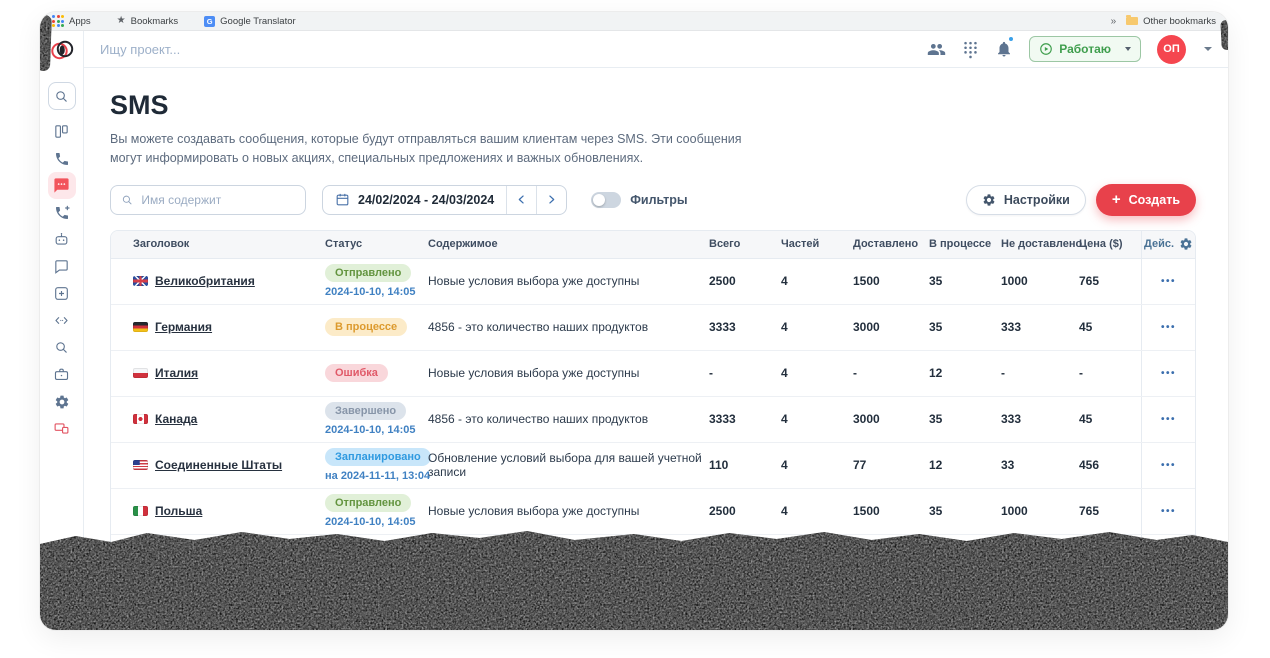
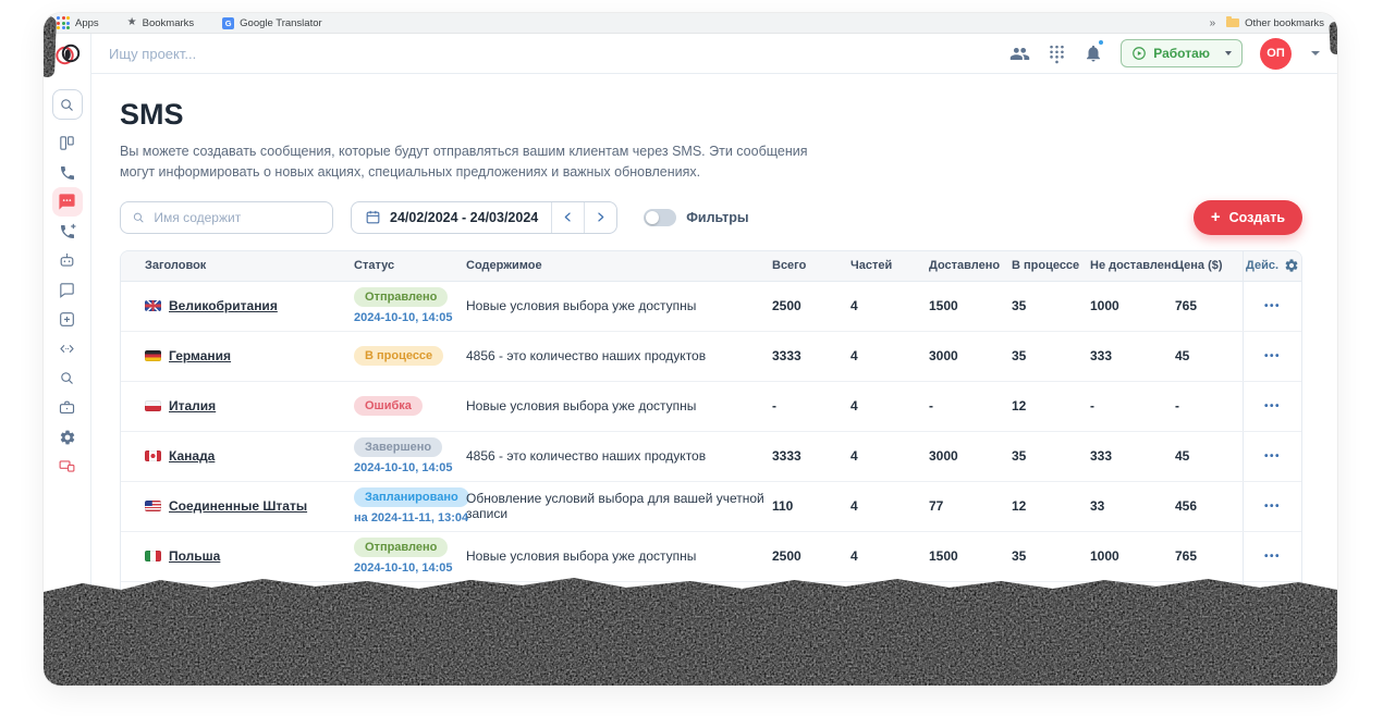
  Apps
  ★
  Bookmarks
  G
  Google Translator
  »
  Other bookmarks
  Ищу проект...
  Работаю
  ОП
  SMS
  Вы можете создавать сообщения, которые будут отправляться вашим клиентам через SMS. Эти сообщения могут информировать о новых акциях, специальных предложениях и важных обновлениях.
  Имя содержит
  24/02/2024 - 24/03/2024
  Фильтры
- Настройки
  +
  Создать
  Заголовок
  Статус
  Содержимое
  Всего
  Частей
  Доставлено
  В процессе
  Не доставлено
  Цена ($)
  Дейс.
  Великобритания
  Отправлено
  2024-10-10, 14:05
  Новые условия выбора уже доступны
  2500
  4
  1500
  35
  1000
  765
  •••
  Германия
  В процессе
  4856 - это количество наших продуктов
  3333
  4
  3000
  35
  333
  45
  •••
  Италия
  Ошибка
  Новые условия выбора уже доступны
  -
  4
  -
  12
  -
  -
  •••
  Канада
  Завершено
  2024-10-10, 14:05
  4856 - это количество наших продуктов
  3333
  4
  3000
  35
  333
  45
  •••
  Соединенные Штаты
  Запланировано
  на 2024-11-11, 13:04
  Обновление условий выбора для вашей учетной записи
  110
  4
  77
  12
  33
  456
  •••
  Польша
  Отправлено
  2024-10-10, 14:05
  Новые условия выбора уже доступны
  2500
  4
  1500
  35
  1000
  765
  •••
